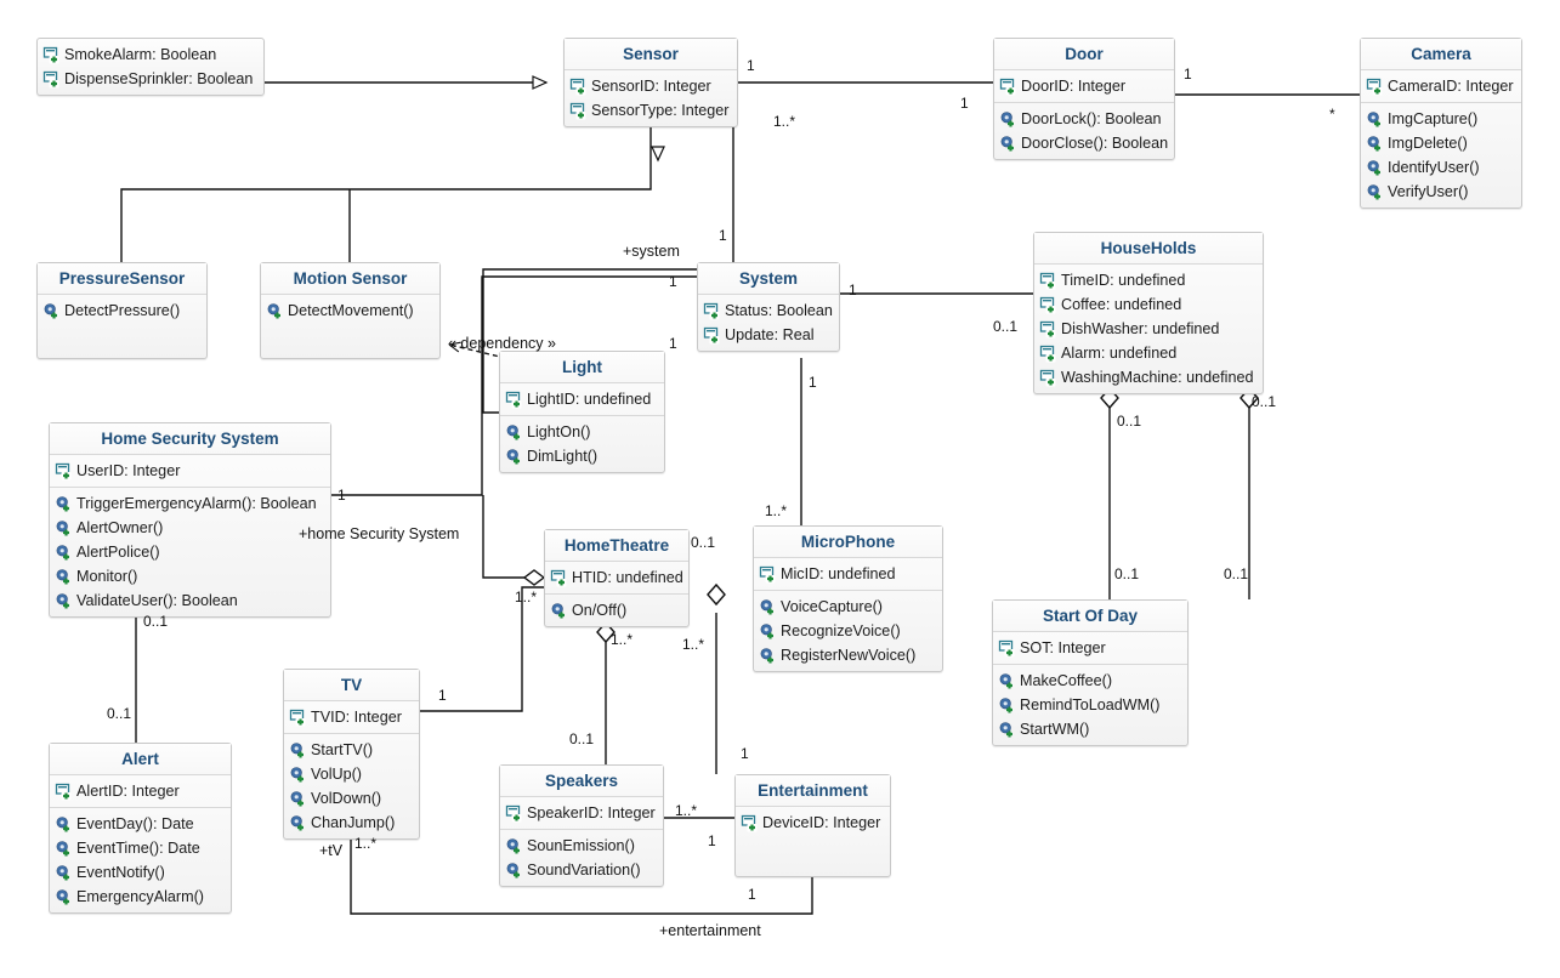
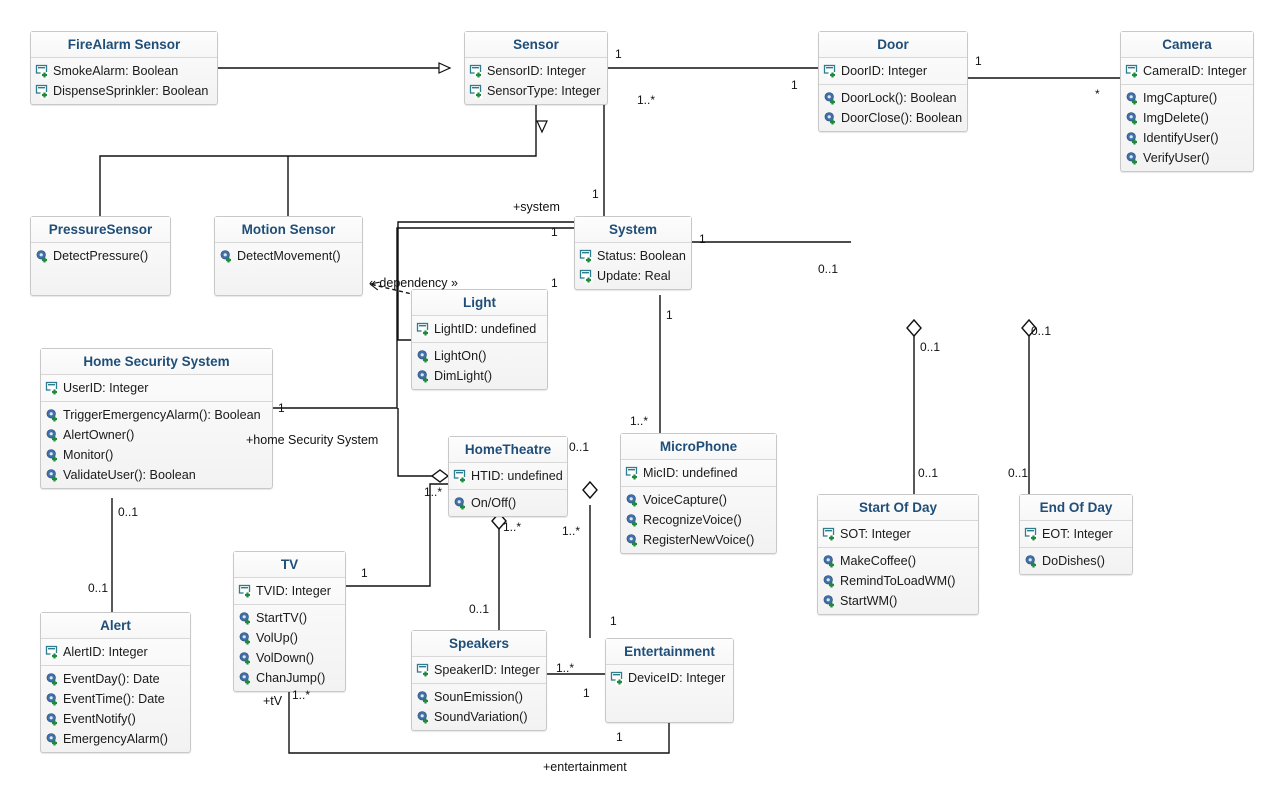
+ FireAlarm Sensor
  SmokeAlarm: Boolean
  DispenseSprinkler: Boolean
  Sensor
  SensorID: Integer
  SensorType: Integer
  Door
  DoorID: Integer
  DoorLock(): Boolean
  DoorClose(): Boolean
  Camera
  CameraID: Integer
  ImgCapture()
  ImgDelete()
  IdentifyUser()
  VerifyUser()
  PressureSensor
  DetectPressure()
  Motion Sensor
  DetectMovement()
  System
  Status: Boolean
  Update: Real
- HouseHolds
- TimeID: undefined
- Coffee: undefined
- DishWasher: undefined
- Alarm: undefined
- WashingMachine: undefined
  Light
  LightID: undefined
  LightOn()
  DimLight()
  Home Security System
  UserID: Integer
  TriggerEmergencyAlarm(): Boolean
  AlertOwner()
- AlertPolice()
  Monitor()
  ValidateUser(): Boolean
  HomeTheatre
  HTID: undefined
  On/Off()
  MicroPhone
  MicID: undefined
  VoiceCapture()
  RecognizeVoice()
  RegisterNewVoice()
  Start Of Day
  SOT: Integer
  MakeCoffee()
  RemindToLoadWM()
  StartWM()
+ End Of Day
+ EOT: Integer
+ DoDishes()
  TV
  TVID: Integer
  StartTV()
  VolUp()
  VolDown()
  ChanJump()
  Alert
  AlertID: Integer
  EventDay(): Date
  EventTime(): Date
  EventNotify()
  EmergencyAlarm()
  Speakers
  SpeakerID: Integer
  SounEmission()
  SoundVariation()
  Entertainment
  DeviceID: Integer
  1
  1
  1
  *
  1..*
  1
  1
  1
  0..1
  1
  1
  0..1
  0..1
  1
  1..*
  0..1
  0..1
  0..1
  1..*
  1..*
  1..*
  0..1
  1
  0..1
  0..1
  1
  1..*
  1
  1..*
  1
  +system
  +home Security System
  +tV
  +entertainment
  « dependency »
